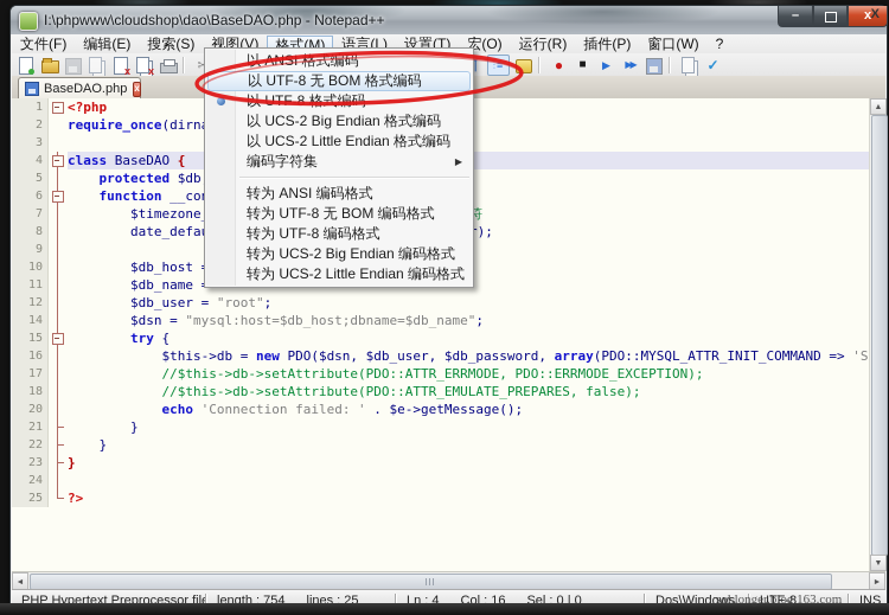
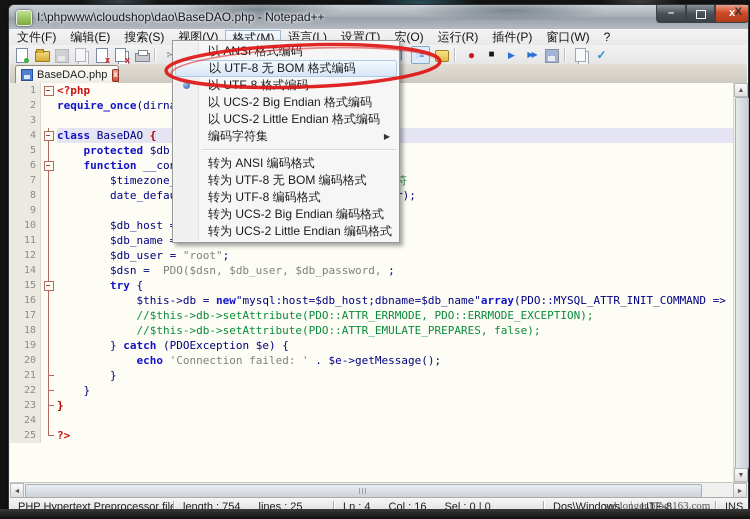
  I:\phpwww\cloudshop\dao\BaseDAO.php - Notepad++
  –
  x
  文件(F)
  编辑(E)
  搜索(S)
  视图(V)
  格式(M)
  语言(L)
  设置(T)
  宏(O)
  运行(R)
  插件(P)
  窗口(W)
  ?
  X
  x
  x
  ⫶≡
  ●
  ■
  ▶
  ▶▶
  ✓
  BaseDAO.php
  x
  1
  <?php
  2
  require_once(dirn
  3
  4
  class BaseDAO {
  5
  protected $db
  6
  function __co
  7
  $timezone
  8
  date_defa
  9
  10
  $db_host
  11
  $db_name
  12
  $db_user = "root";
  14
- $dsn = "mysql:host=$db_host;dbname=$db_name";
+ $dsn = PDO($dsn, $db_user, $db_password, ;
  15
  try {
  16
- $this->db = new PDO($dsn, $db_user, $db_password, array(PDO::MYSQL_ATTR_INIT_COMMAND => 'S
+ $this->db = new"mysql:host=$db_host;dbname=$db_name"array(PDO::MYSQL_ATTR_INIT_COMMAND =>
  17
  //$this->db->setAttribute(PDO::ATTR_ERRMODE, PDO::ERRMODE_EXCEPTION);
  18
  //$this->db->setAttribute(PDO::ATTR_EMULATE_PREPARES, false);
+ 19
+ } catch (PDOException $e) {
  20
  echo 'Connection failed: ' . $e->getMessage();
  21
  }
  22
  }
  23
  }
  24
  25
  ?>
  PHP Hypertext Preprocessor fil
  length : 754
  lines : 25
  Ln : 4
  Col : 16
  Sel : 0 | 0
  Dos\Windows
  UTF-8
  INS
  符
  以SI 格式编码
  以 UTF-8 无 BOM 格式编码
  F-8 格式编码
  以 UCS-2 Big Endian 格式编码
  以 UCS-2 Little Endian 格式编码
  编码字符集
  ▶
  转为 ANSI 编码格式
  转为 UTF-8 无 BOM 编码格式
  转为 UTF-8 编码格式
  转为 UCS-2 Big Endian 编码格式
  转为 UCS-2 Little Endian 编码格式
  sol.longer.blog.163.com
